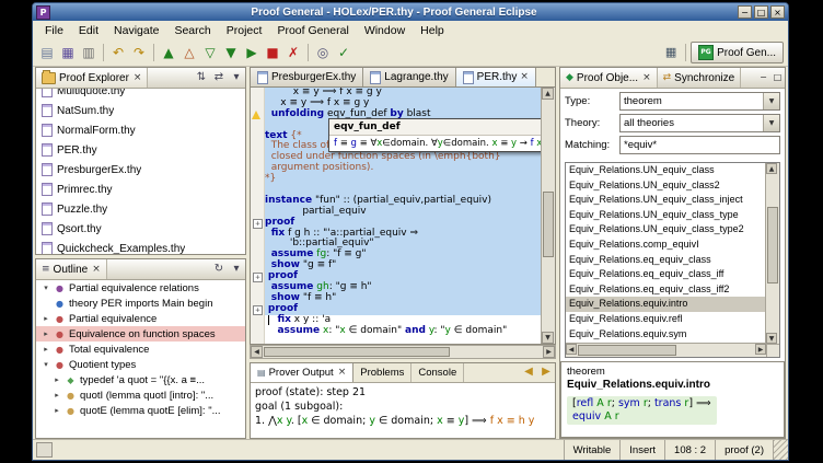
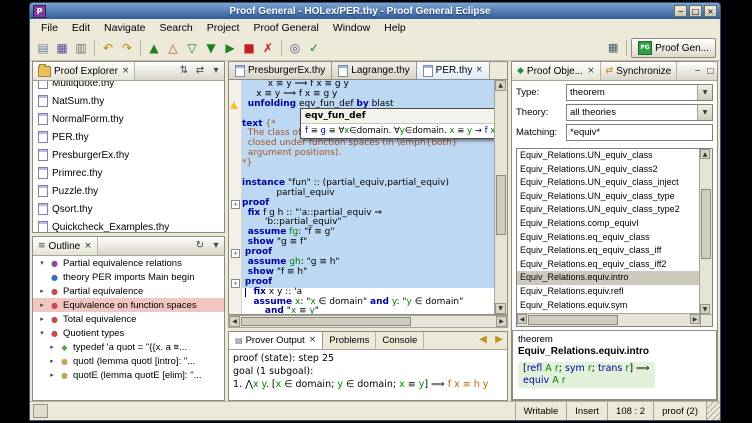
  P
  Proof General - HOLex/PER.thy - Proof General Eclipse
  −
  □
  ×
  File
  Edit
  Navigate
  Search
  Project
  Proof General
  Window
  Help
  ▤
  ▦
  ▥
  ↶
  ↷
  ▲
  △
  ▽
  ▼
  ▶
  ■
  ✗
  ◎
  ✓
  ▦
  Proof Gen...
  Proof Explorer
  ×
  ⇅
  ⇄
  ▾
  Multiquote.thy
  NatSum.thy
  NormalForm.thy
  PER.thy
  PresburgerEx.thy
  Primrec.thy
  Puzzle.thy
  Qsort.thy
  Quickcheck_Examples.thy
  ≡
  Outline
  ×
  ↻
  ▾
  ▾
  ●
  Partial equivalence relations
  ●
  theory PER imports Main begin
  ▸
  ●
  Partial equivalence
  ▸
  ●
  Equivalence on function spaces
  ▸
  ●
  Total equivalence
  ▾
  ●
  Quotient types
  ▸
  ◆
  typedef 'a quot = "{{x. a ≡...
  ▸
  ●
  quotI (lemma quotI [intro]: "...
  ▸
  ●
  quotE (lemma quotE [elim]: "...
  PresburgerEx.thy
  Lagrange.thy
  PER.thy
  ×
  x ≡ y ⟹ f x ≡ g y
  x ≡ y ⟹ f x ≡ g y
  unfolding eqv_fun_def by blast
  text {*
  closed under function spaces (in \emph{both}
  argument positions).
  *}
  instance "fun" :: (partial_equiv,partial_equiv)
  partial_equiv
  proof
  fix f g h :: "'a::partial_equiv ⇒
  'b::partial_equiv"
  assume fg: "f ≡ g"
  show "g ≡ f"
  proof
  assume gh: "g ≡ h"
  show "f ≡ h"
  proof
  fix x y :: 'a
  assume x: "x ∈ domain" and y: "y ∈ domain"
+ and "x ≡ y"
  eqv_fun_def
  f ≡ g ≡ ∀x∈domain. ∀y∈domain. x ≡ y → f x
  ▤
  Prover Output
  ×
  Problems
  Console
  ◀
  ▶
- proof (state): step 21
+ proof (state): step 25
  goal (1 subgoal):
  1. ⋀x y. [x ∈ domain; y ∈ domain; x ≡ y] ⟹ f x ≡ h y
  ◆
  Proof Obje...
  ×
  ⇄
  Synchronize
  −
  □
  Type:
  theorem
  Theory:
  all theories
  Matching:
  *equiv*
  Equiv_Relations.UN_equiv_class
  Equiv_Relations.UN_equiv_class2
  Equiv_Relations.UN_equiv_class_inject
  Equiv_Relations.UN_equiv_class_type
  Equiv_Relations.UN_equiv_class_type2
  Equiv_Relations.comp_equivI
  Equiv_Relations.eq_equiv_class
  Equiv_Relations.eq_equiv_class_iff
  Equiv_Relations.eq_equiv_class_iff2
  Equiv_Relations.equiv.intro
  Equiv_Relations.equiv.refl
  Equiv_Relations.equiv.sym
  theorem
  Equiv_Relations.equiv.intro
  [refl A r; sym r; trans r] ⟹
  equiv A r
  Writable
  Insert
  108 : 2
  proof (2)
